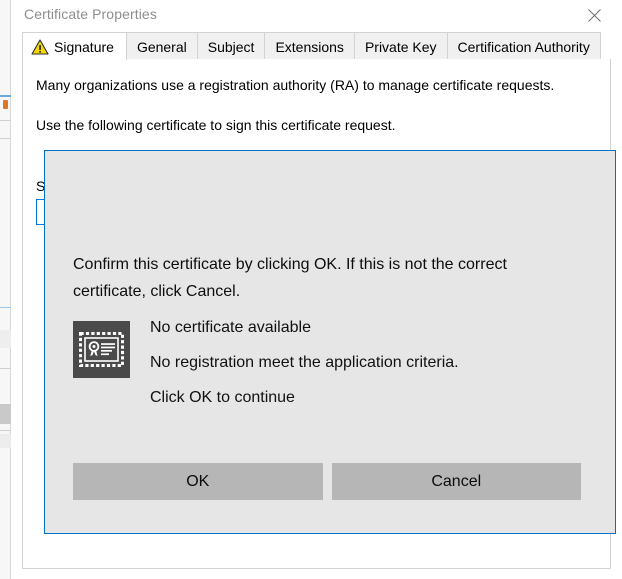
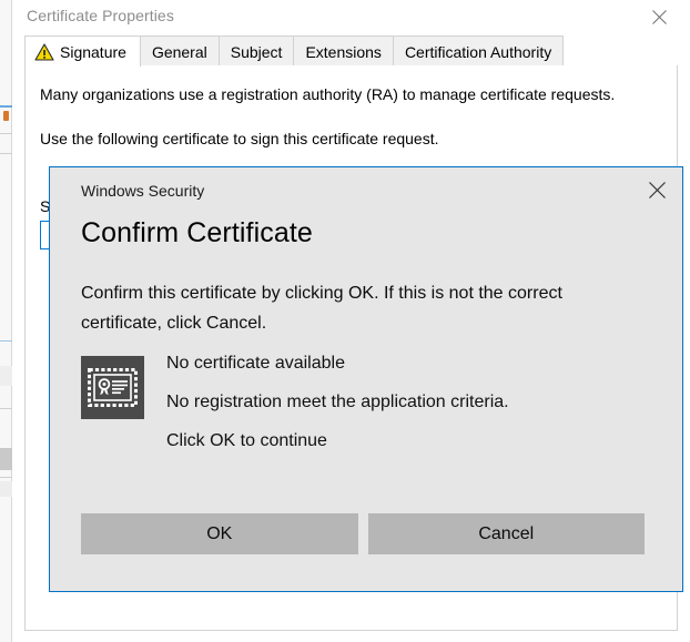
  Certificate Properties
  Signature
  General
  Subject
  Extensions
- Private Key
  Certification Authority
  Many organizations use a registration authority (RA) to manage certificate requests.
  Use the following certificate to sign this certificate request.
+ Windows Security
+ Confirm Certificate
  Confirm this certificate by clicking OK. If this is not the correct certificate, click Cancel.
  No certificate available
  No registration meet the application criteria.
  Click OK to continue
  OK
  Cancel
